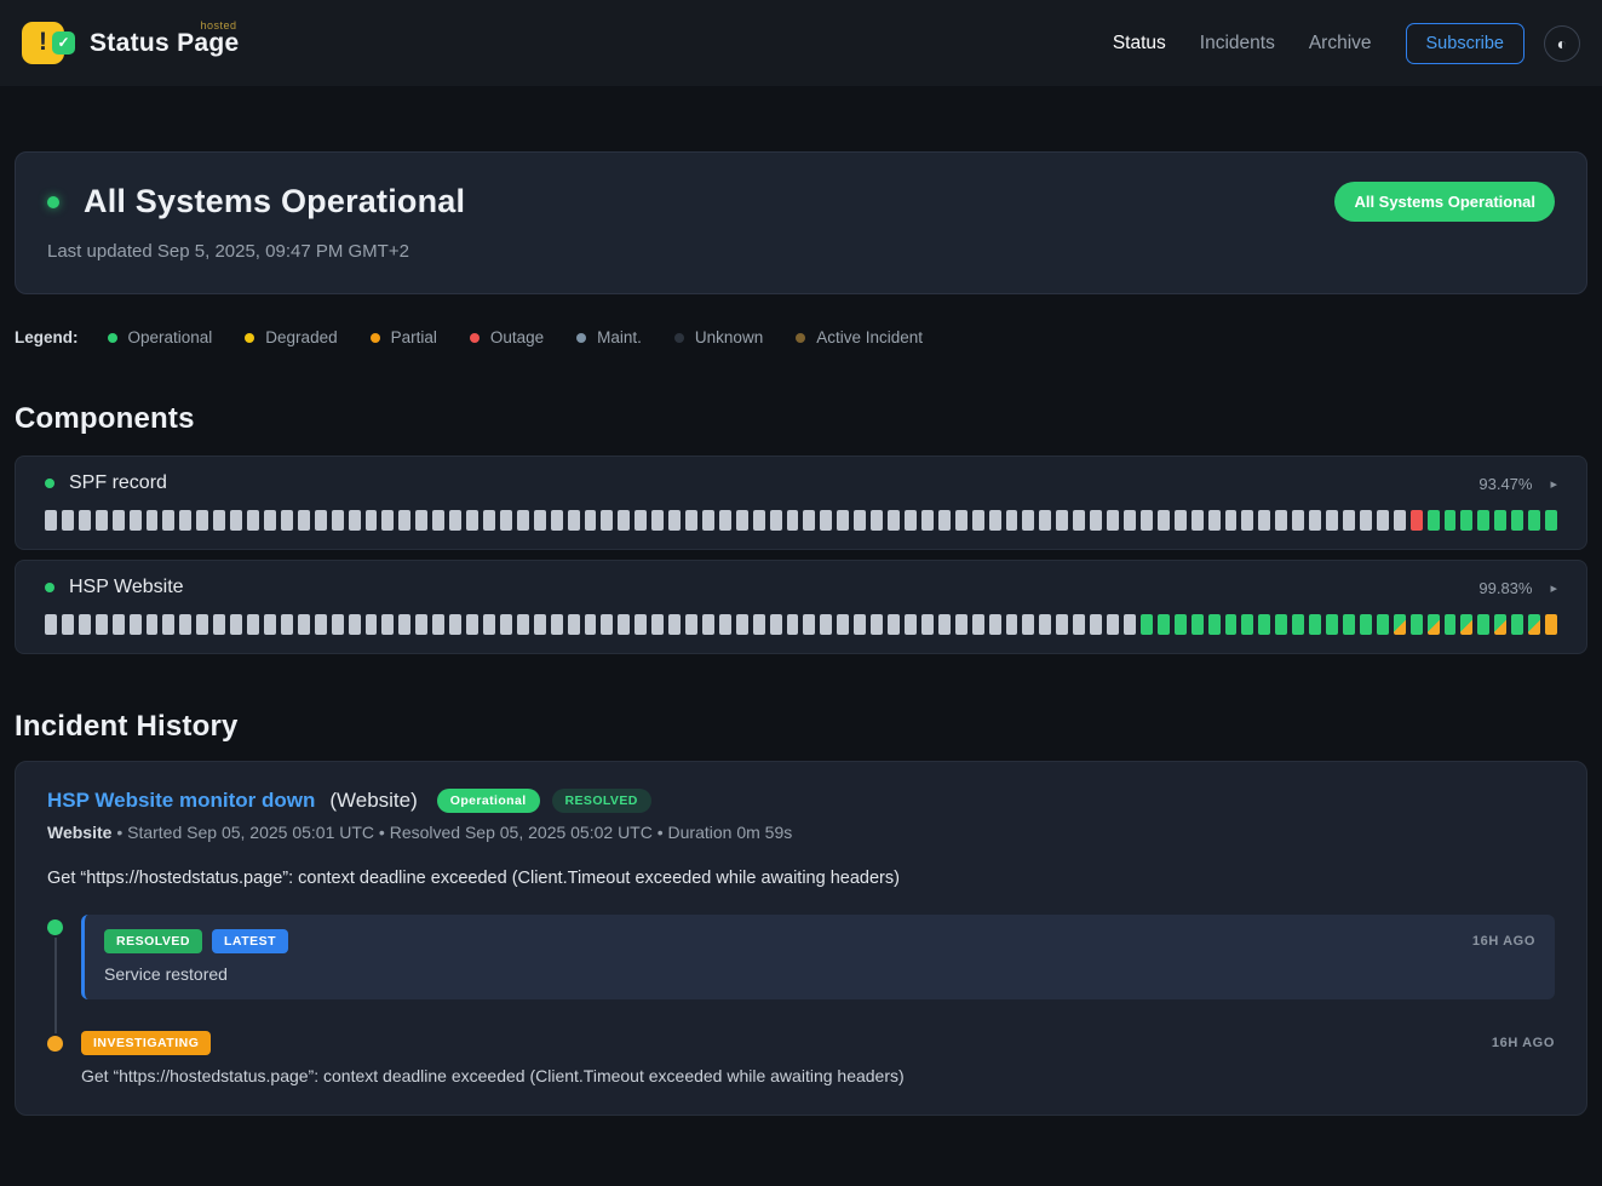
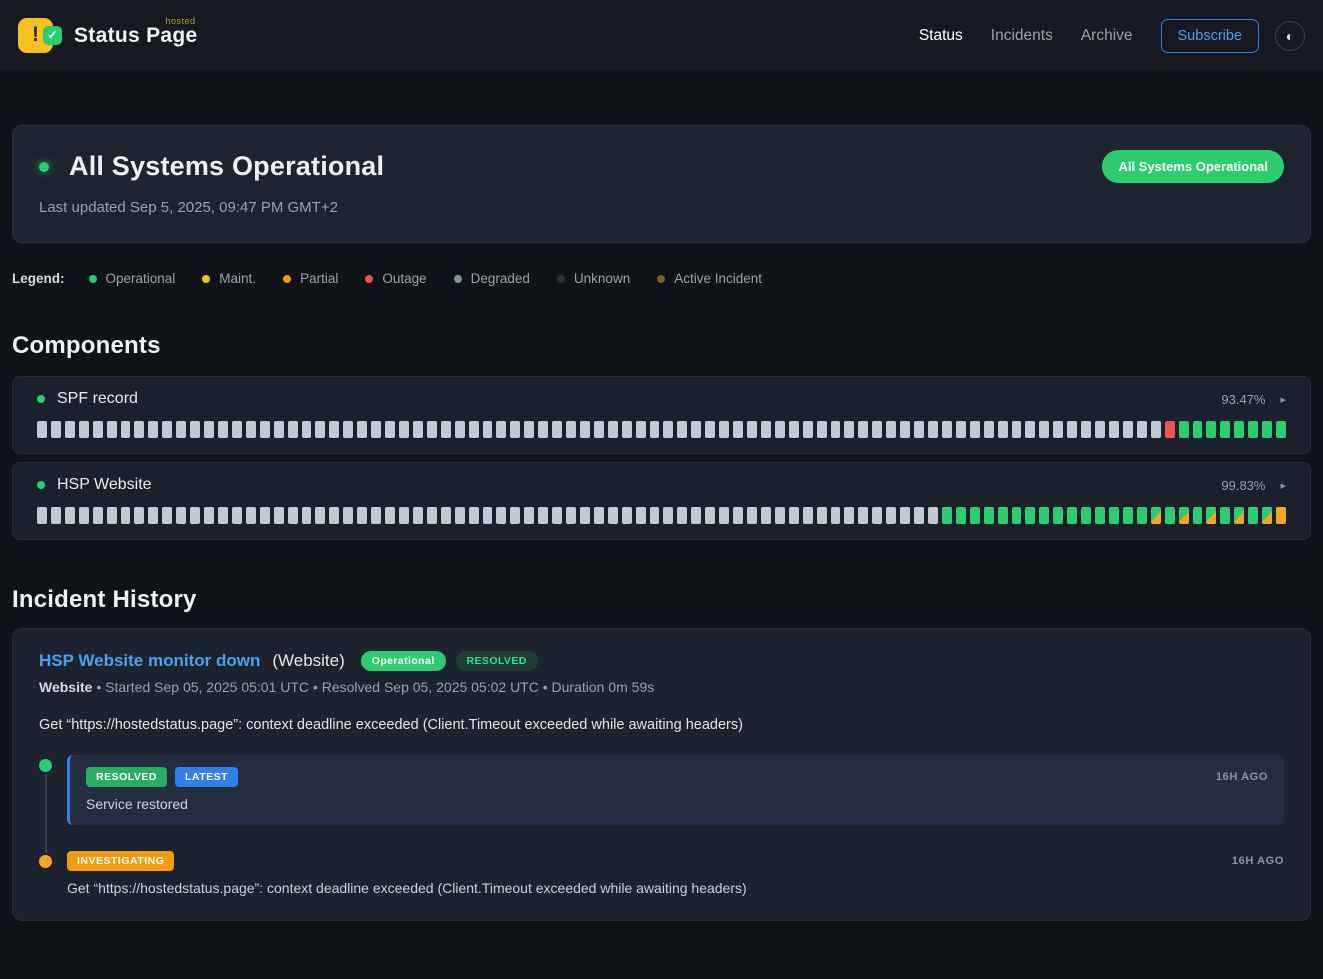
  !
  ✓
  hosted
  Status Page
  Status
  Incidents
  Archive
  Subscribe
  ◐
  All Systems Operational
  All Systems Operational
  Last updated Sep 5, 2025, 09:47 PM GMT+2
  Legend:
  Operational
- Degraded
+ Maint.
  Partial
  Outage
- Maint.
+ Degraded
  Unknown
  Active Incident
  Components
  SPF record
  93.47%
  ▸
  HSP Website
  99.83%
  ▸
  Incident History
  HSP Website monitor down
  (Website)
  Operational
  RESOLVED
  Website • Started Sep 05, 2025 05:01 UTC • Resolved Sep 05, 2025 05:02 UTC • Duration 0m 59s
  Get “https://hostedstatus.page”: context deadline exceeded (Client.Timeout exceeded while awaiting headers)
  RESOLVED
  LATEST
  16H AGO
  Service restored
  INVESTIGATING
  16H AGO
  Get “https://hostedstatus.page”: context deadline exceeded (Client.Timeout exceeded while awaiting headers)
